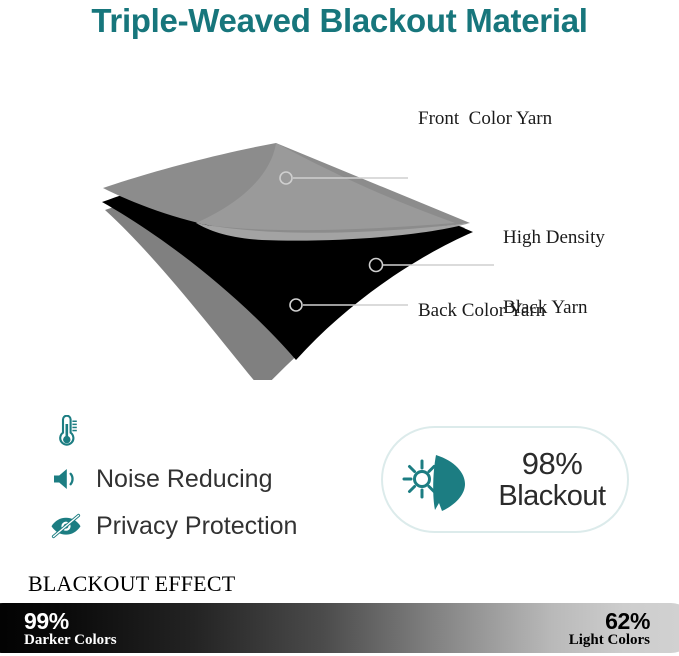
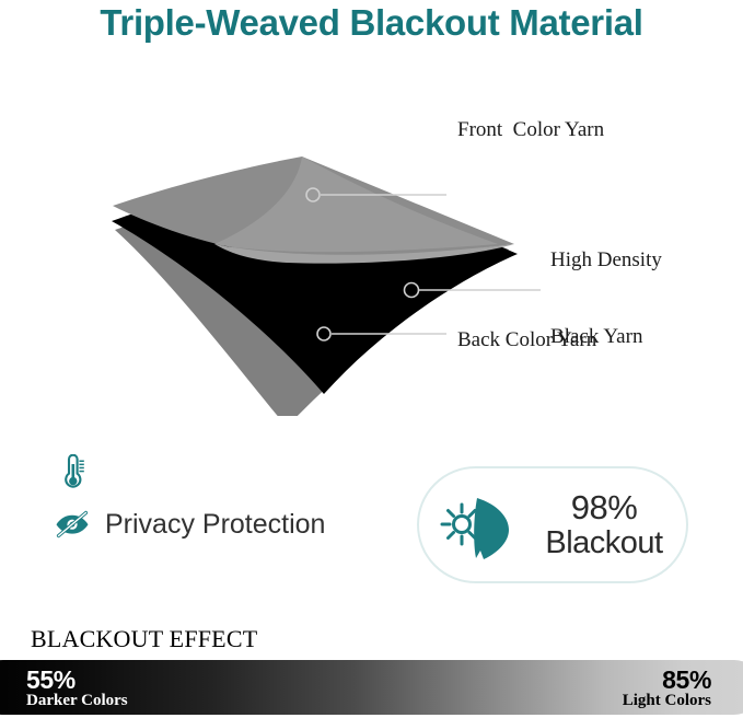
  Triple-Weaved Blackout Material
  Front Color Yarn
  High Density
  Black Yarn
  Back Color Yarn
- Noise Reducing
  Privacy Protection
  98%
  Blackout
  BLACKOUT EFFECT
- 99%
+ 55%
  Darker Colors
- 62%
+ 85%
  Light Colors
